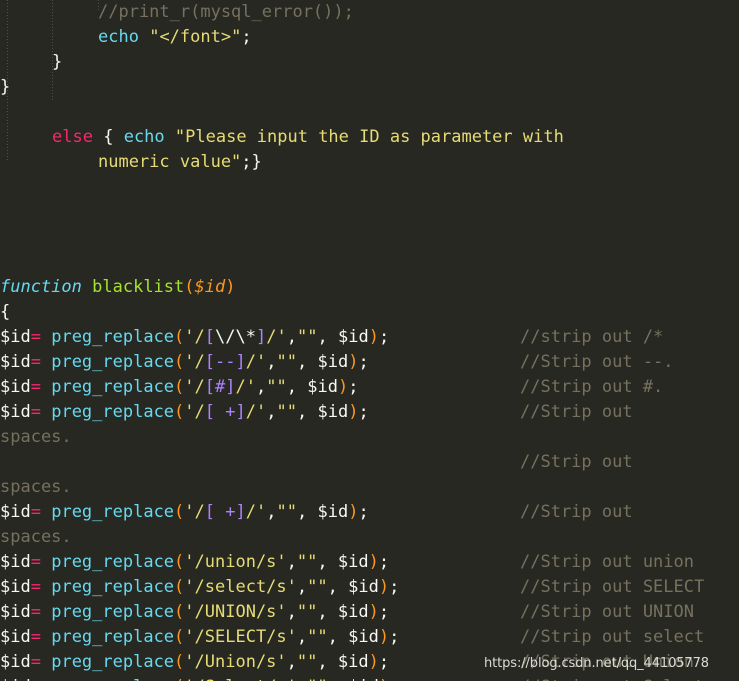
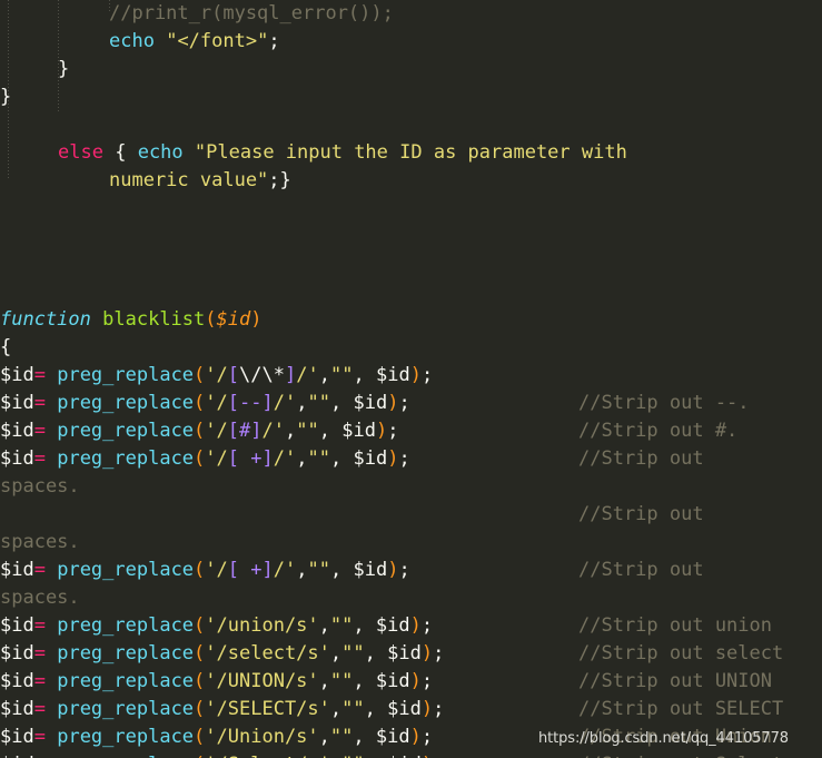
  //print_r(mysql_error());
  echo "</font>";
  }
  }
  else { echo "Please input the ID as parameter with
  numeric value";}
  function blacklist($id)
  {
  $id= preg_replace('/[\/\*]/',"", $id);
- //strip out /*
  $id= preg_replace('/[--]/',"", $id);
  //Strip out --.
  $id= preg_replace('/[#]/',"", $id);
  //Strip out #.
  $id= preg_replace('/[ +]/',"", $id);
  //Strip out
  spaces.
  //Strip out
  spaces.
  $id= preg_replace('/[ +]/',"", $id);
  //Strip out
  spaces.
  $id= preg_replace('/union/s',"", $id);
  //Strip out union
  $id= preg_replace('/select/s',"", $id);
- //Strip out SELECT
+ //Strip out select
  $id= preg_replace('/UNION/s',"", $id);
  //Strip out UNION
  $id= preg_replace('/SELECT/s',"", $id);
- //Strip out select
+ //Strip out SELECT
  $id= preg_replace('/Union/s',"", $id);
  //Strip out Union
  https://blog.csdn.net/qq_44105778
